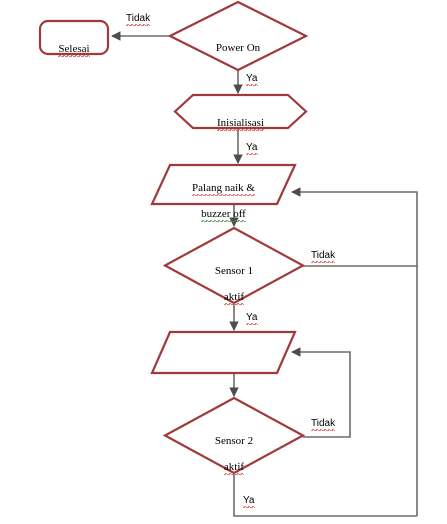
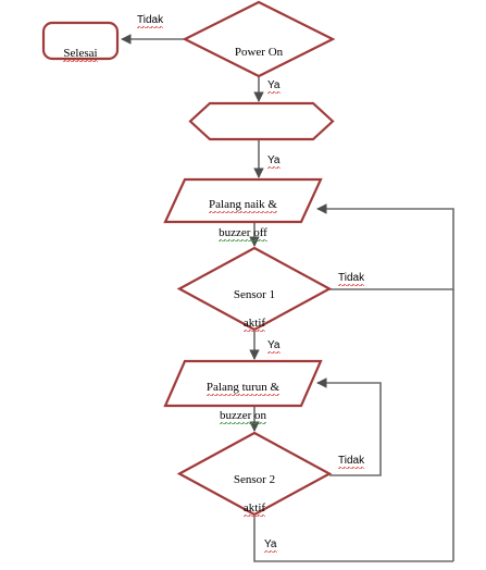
  Selesai
  Power On
- Inisialisasi
  Palang naik &
  buzzer off
  Sensor 1
  aktif
+ Palang turun &
+ buzzer on
  Sensor 2
  aktif
  Tidak
  Ya
  Ya
  Tidak
  Ya
  Tidak
  Ya
